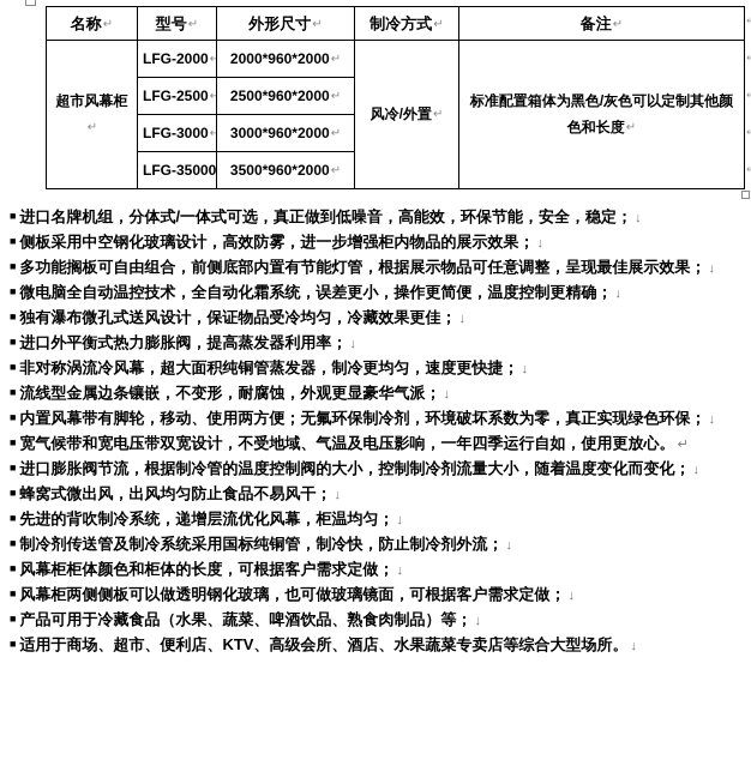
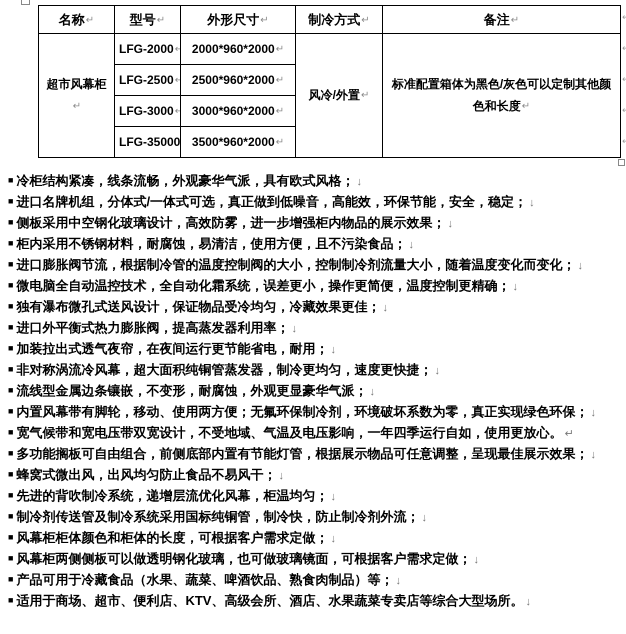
  名称↵	型号↵	外形尺寸↵	制冷方式↵	备注↵
  超市风幕柜↵	LFG-2000↵	2000*960*2000↵	风冷/外置↵	标准配置箱体为黑色/灰色可以定制其他颜色和长度↵
  LFG-2500↵	2500*960*2000↵
  LFG-3000↵	3000*960*2000↵
  LFG-35000	3500*960*2000↵
+ ■ 冷柜结构紧凑，线条流畅，外观豪华气派，具有欧式风格； ↓
  ■ 进口名牌机组，分体式/一体式可选，真正做到低噪音，高能效，环保节能，安全，稳定； ↓
  ■ 侧板采用中空钢化玻璃设计，高效防雾，进一步增强柜内物品的展示效果； ↓
+ ■ 柜内采用不锈钢材料，耐腐蚀，易清洁，使用方便，且不污染食品； ↓
- ■ 多功能搁板可自由组合，前侧底部内置有节能灯管，根据展示物品可任意调整，呈现最佳展示效果； ↓
+ ■ 进口膨胀阀节流，根据制冷管的温度控制阀的大小，控制制冷剂流量大小，随着温度变化而变化； ↓
  ■ 微电脑全自动温控技术，全自动化霜系统，误差更小，操作更简便，温度控制更精确； ↓
  ■ 独有瀑布微孔式送风设计，保证物品受冷均匀，冷藏效果更佳； ↓
  ■ 进口外平衡式热力膨胀阀，提高蒸发器利用率； ↓
+ ■ 加装拉出式透气夜帘，在夜间运行更节能省电，耐用； ↓
  ■ 非对称涡流冷风幕，超大面积纯铜管蒸发器，制冷更均匀，速度更快捷； ↓
  ■ 流线型金属边条镶嵌，不变形，耐腐蚀，外观更显豪华气派； ↓
  ■ 内置风幕带有脚轮，移动、使用两方便；无氟环保制冷剂，环境破坏系数为零，真正实现绿色环保； ↓
  ■ 宽气候带和宽电压带双宽设计，不受地域、气温及电压影响，一年四季运行自如，使用更放心。 ↵
- ■ 进口膨胀阀节流，根据制冷管的温度控制阀的大小，控制制冷剂流量大小，随着温度变化而变化； ↓
+ ■ 多功能搁板可自由组合，前侧底部内置有节能灯管，根据展示物品可任意调整，呈现最佳展示效果； ↓
  ■ 蜂窝式微出风，出风均匀防止食品不易风干； ↓
  ■ 先进的背吹制冷系统，递增层流优化风幕，柜温均匀； ↓
  ■ 制冷剂传送管及制冷系统采用国标纯铜管，制冷快，防止制冷剂外流； ↓
  ■ 风幕柜柜体颜色和柜体的长度，可根据客户需求定做； ↓
  ■ 风幕柜两侧侧板可以做透明钢化玻璃，也可做玻璃镜面，可根据客户需求定做； ↓
  ■ 产品可用于冷藏食品（水果、蔬菜、啤酒饮品、熟食肉制品）等； ↓
  ■ 适用于商场、超市、便利店、KTV、高级会所、酒店、水果蔬菜专卖店等综合大型场所。 ↓
